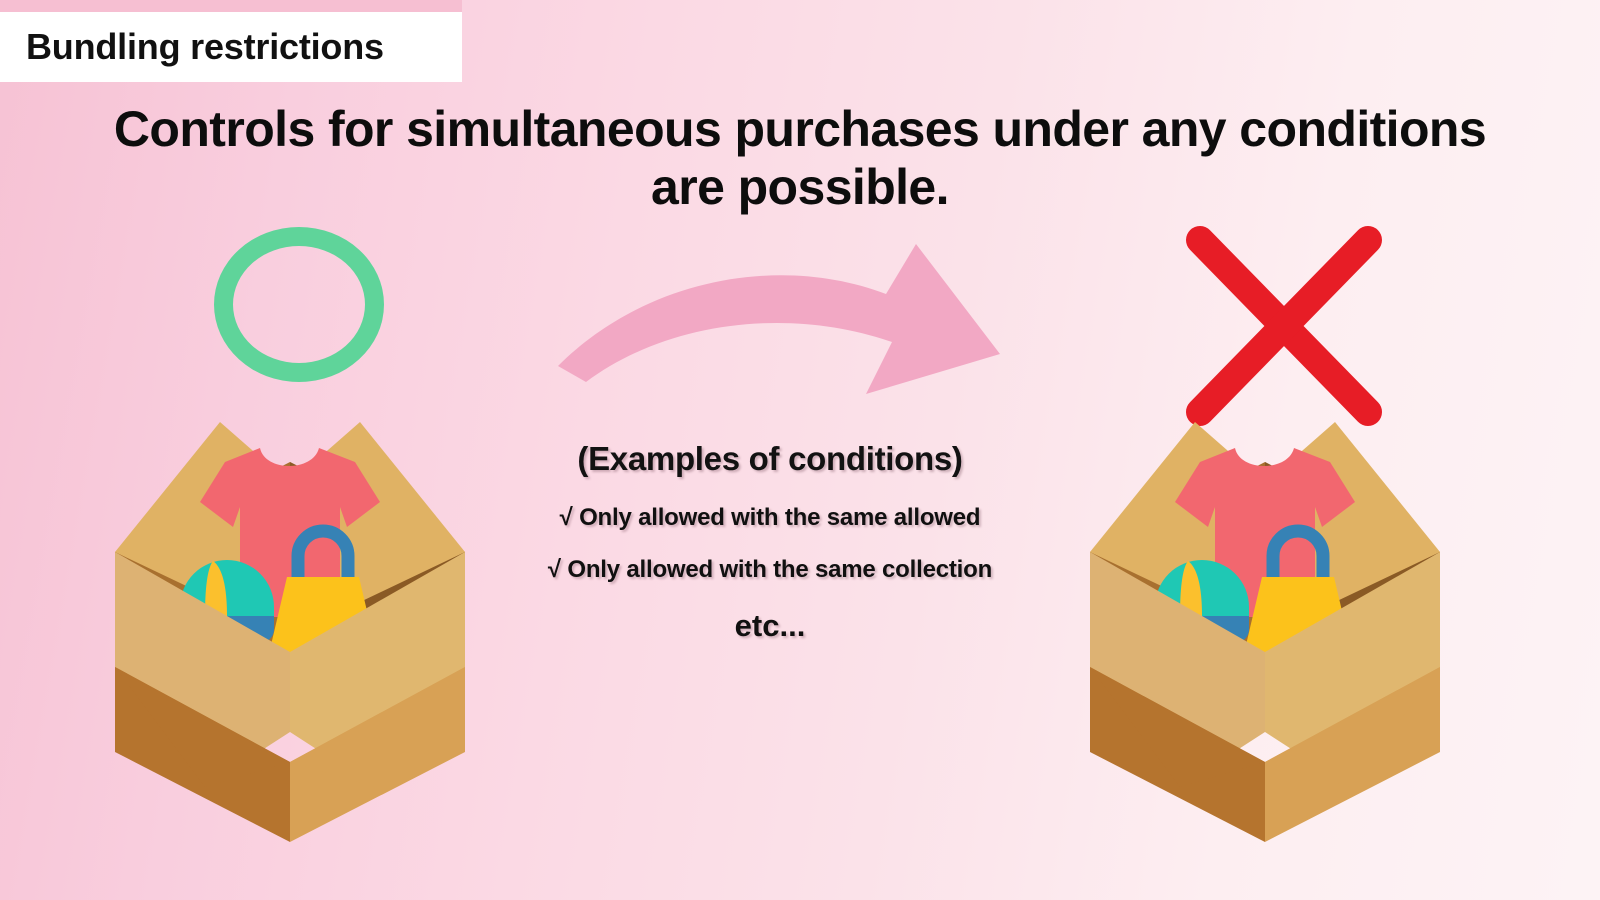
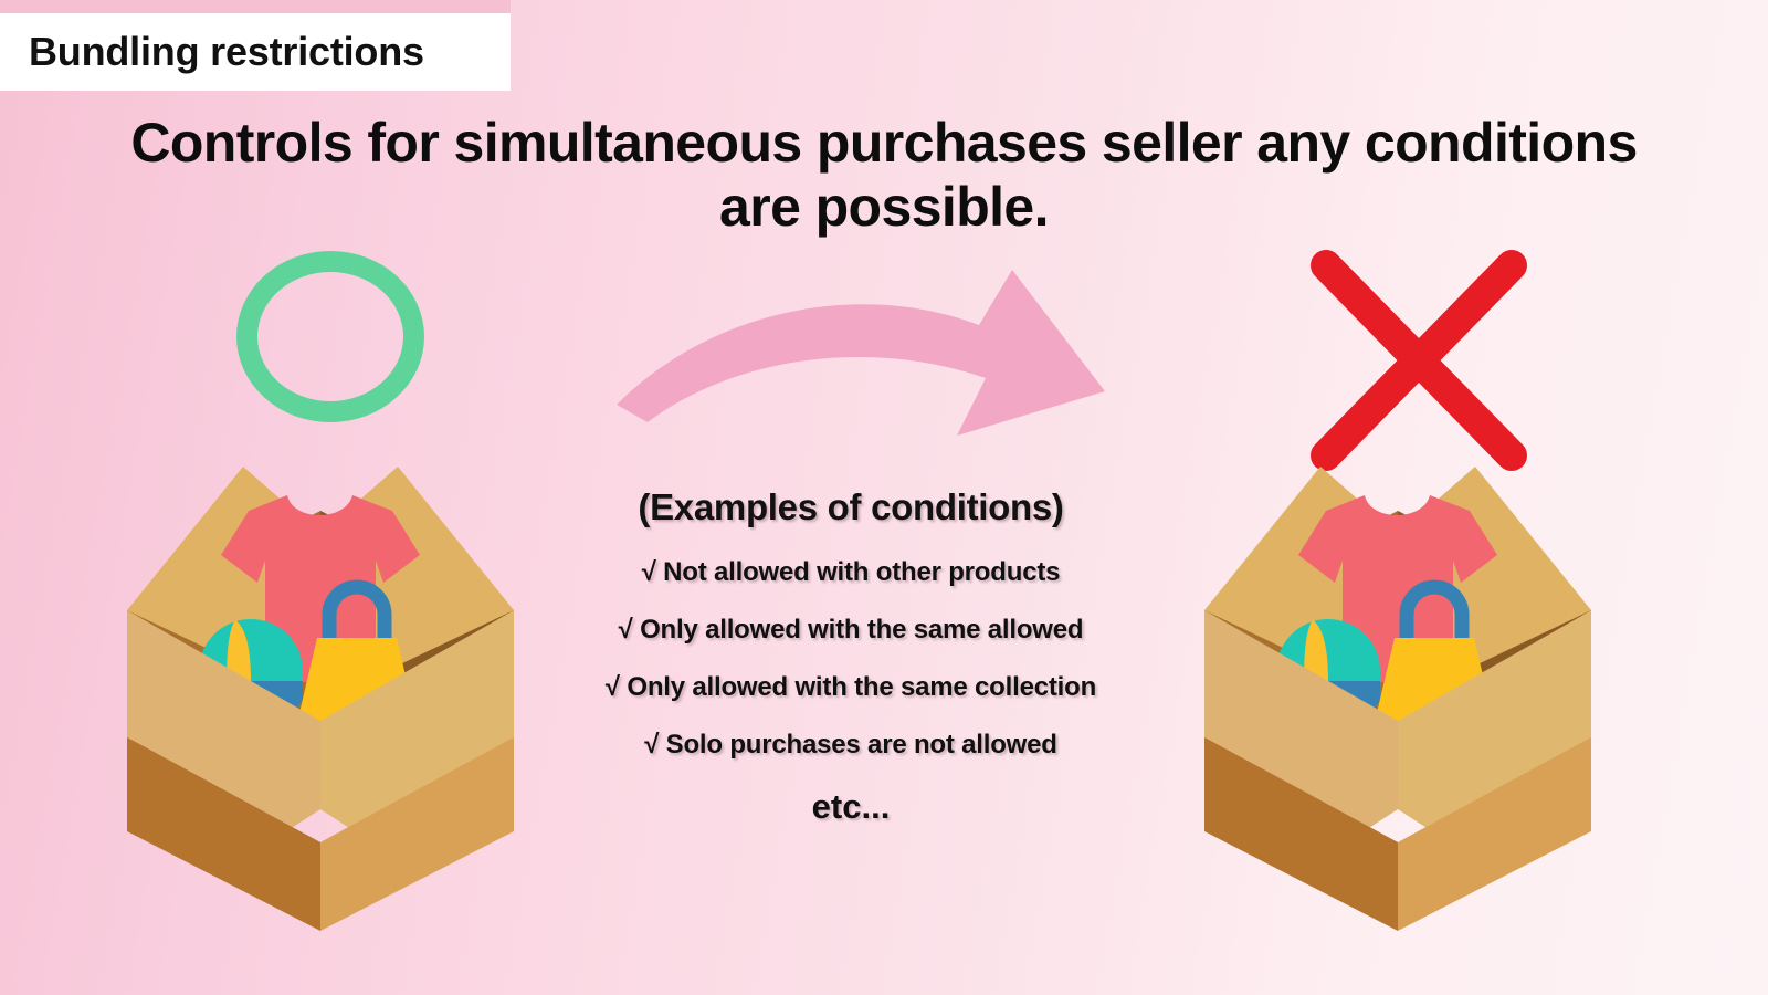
  Bundling restrictions
- Controls for simultaneous purchases under any conditions are possible.
+ Controls for simultaneous purchases seller any conditions are possible.
  (Examples of conditions)
+ √ Not allowed with other products
  √ Only allowed with the same allowed
  √ Only allowed with the same collection
+ √ Solo purchases are not allowed
  etc...
